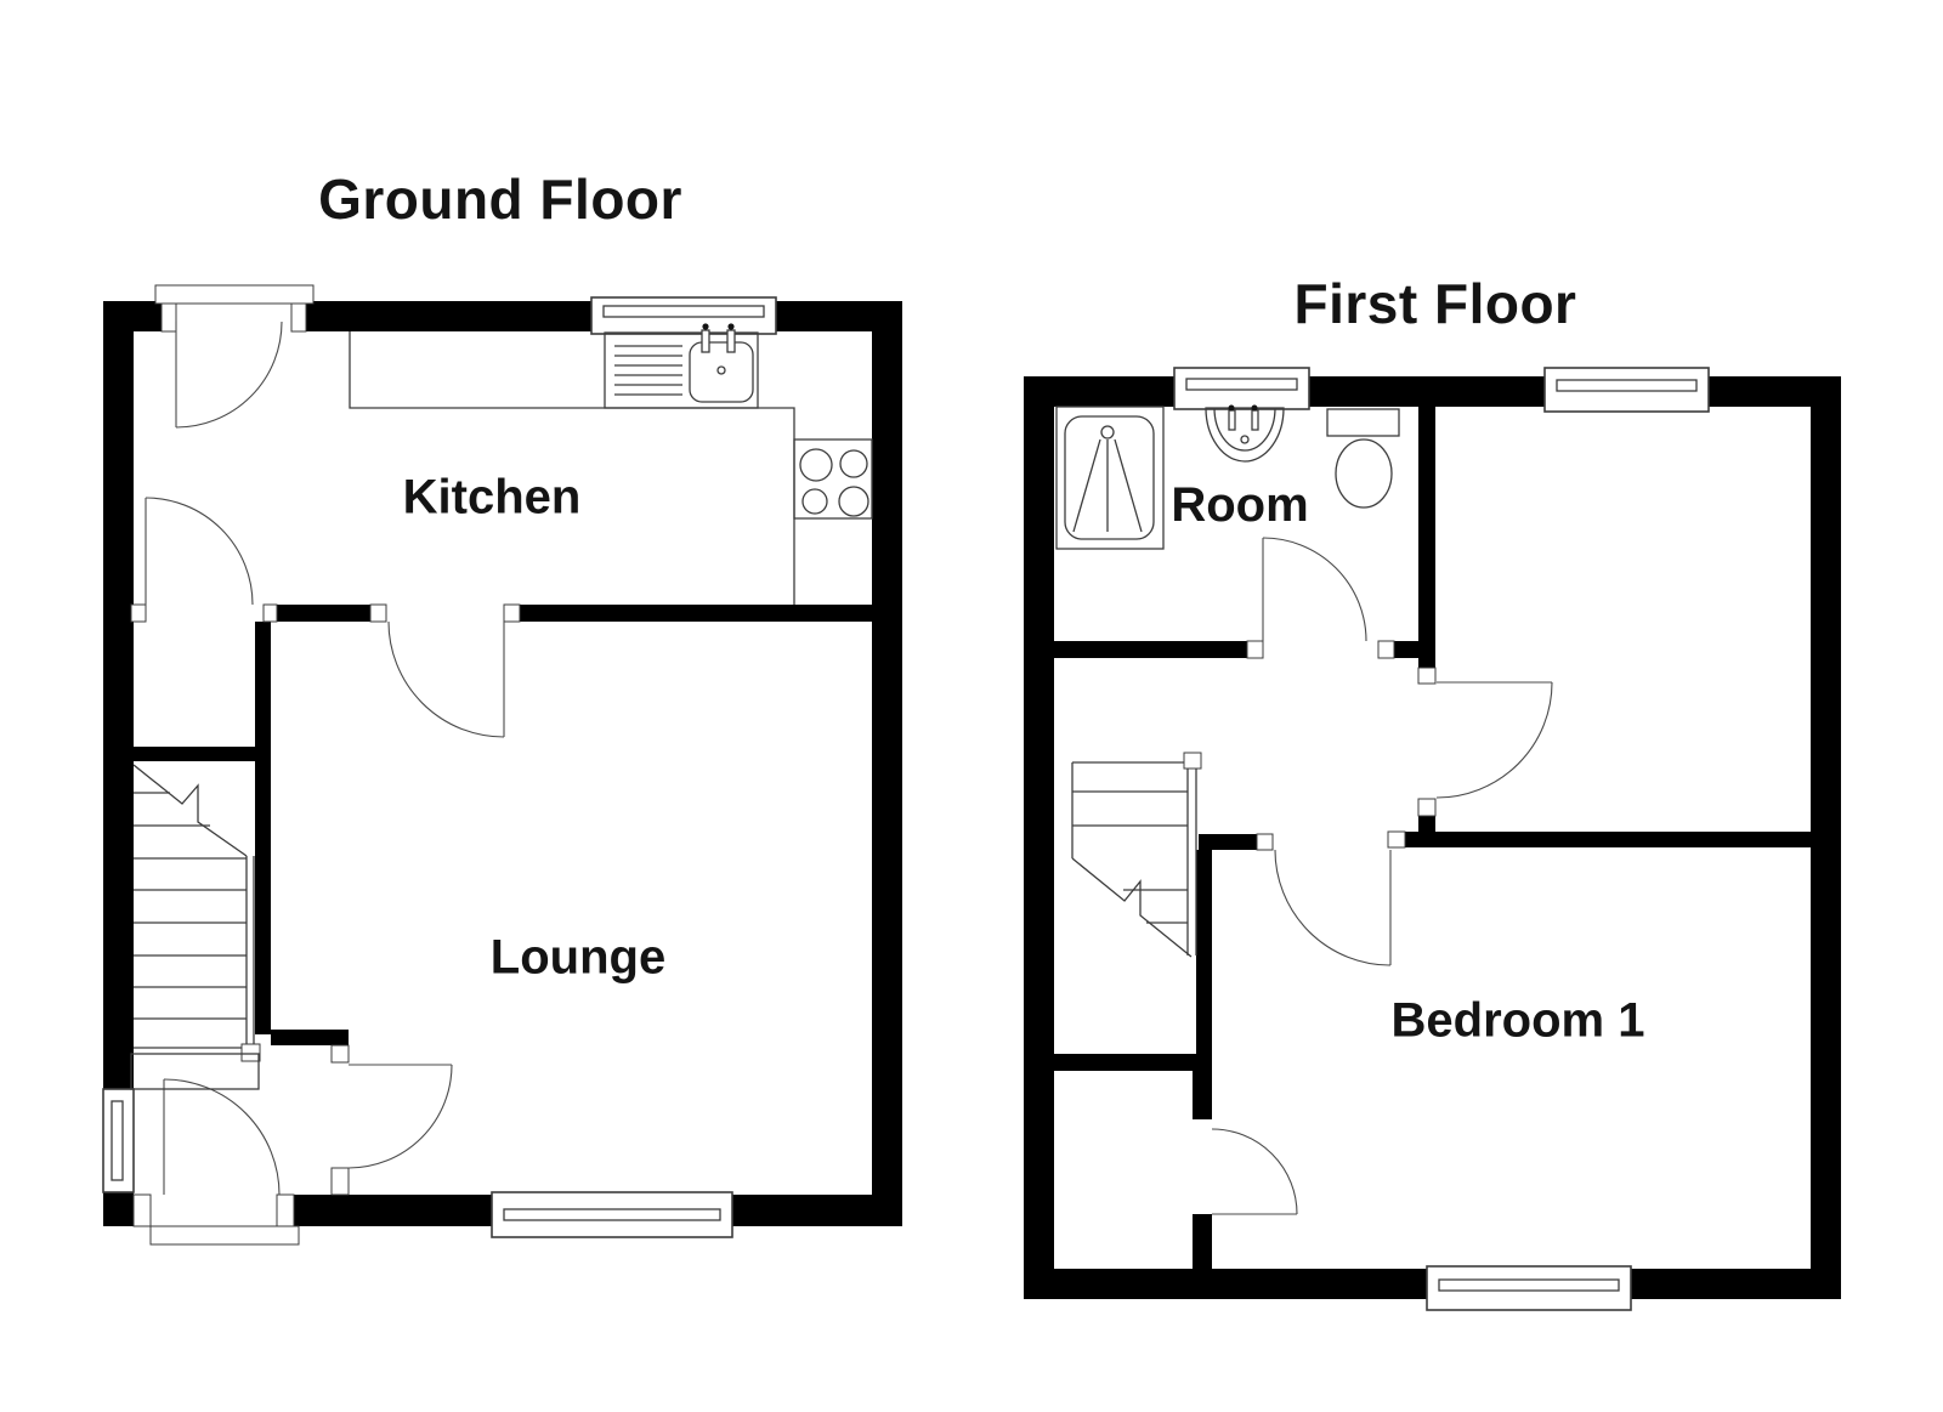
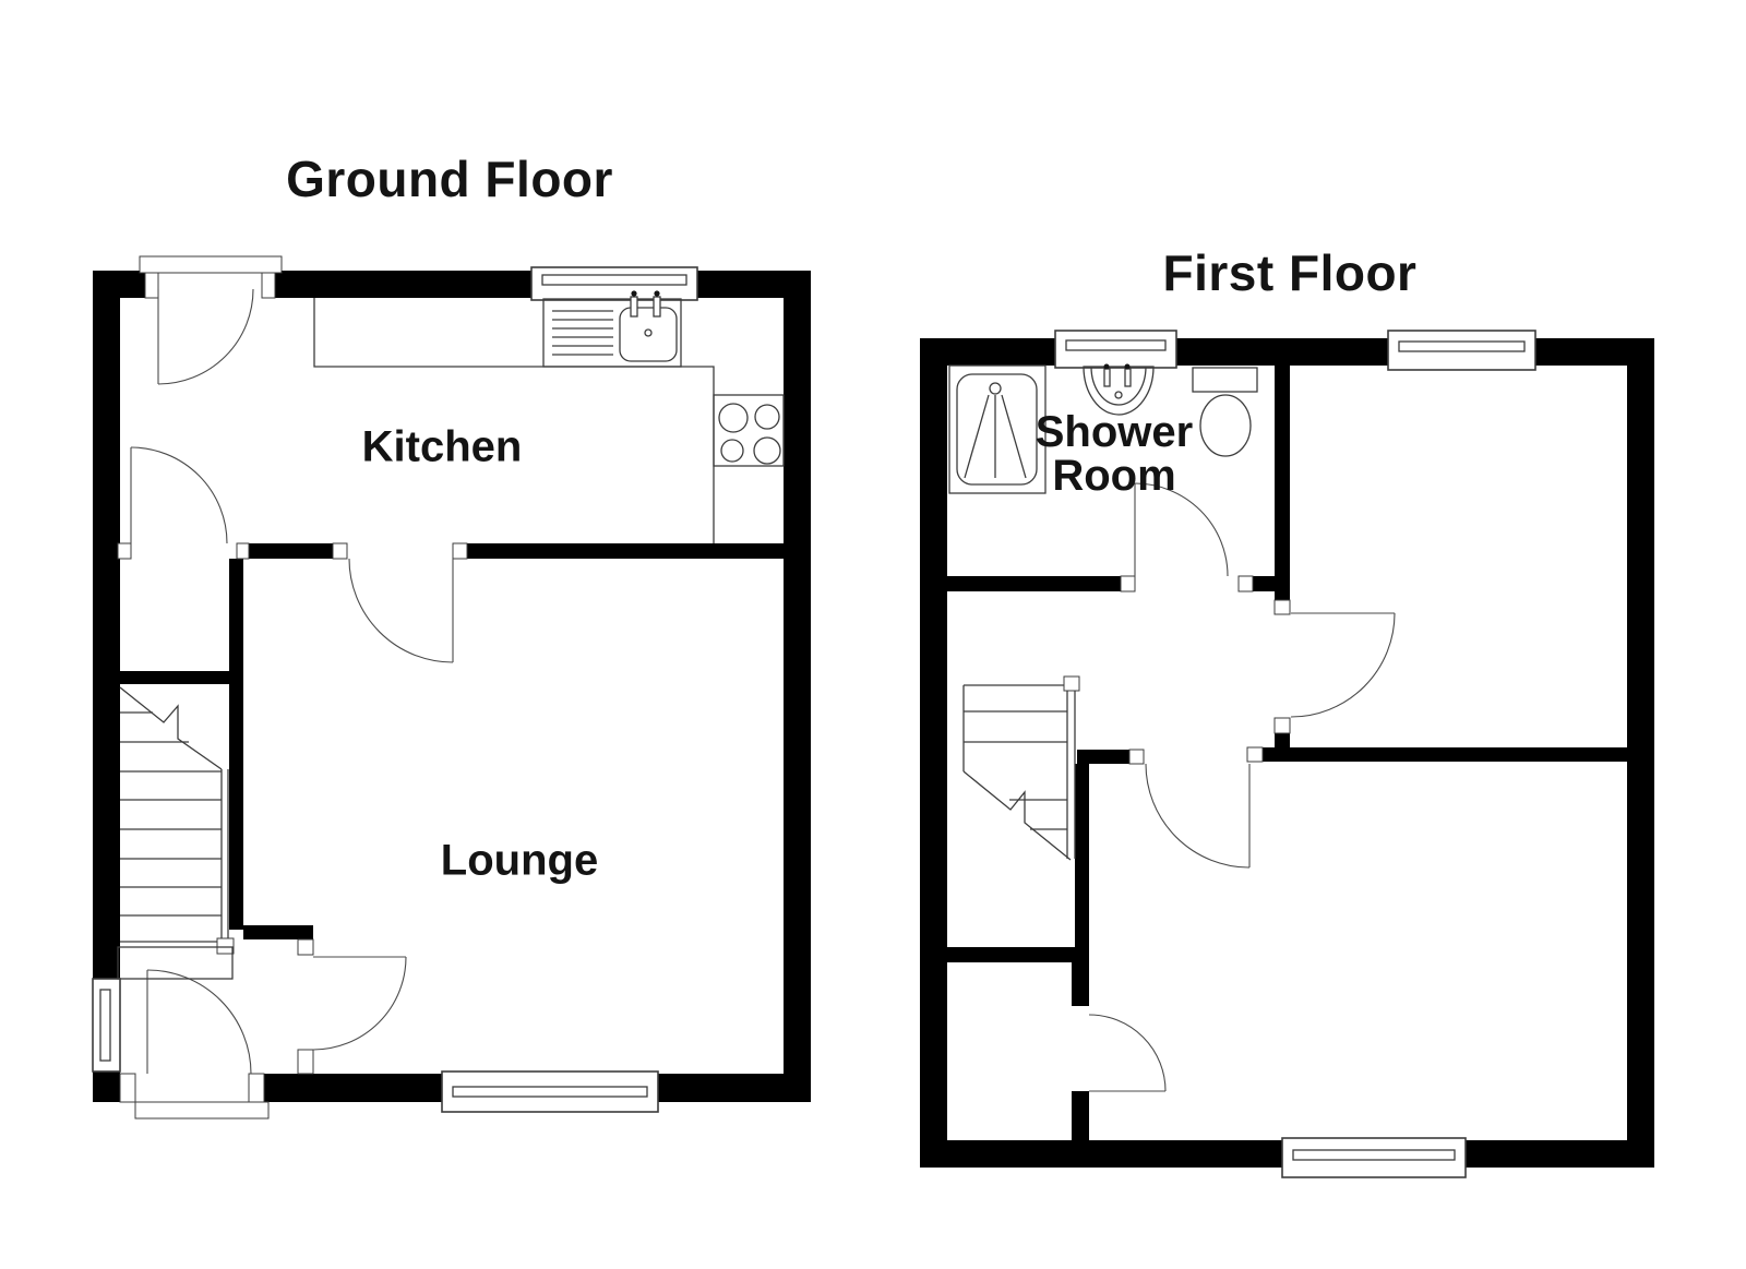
  Ground Floor
  First Floor
  Kitchen
  Lounge
+ Shower
  Room
- Bedroom 1
